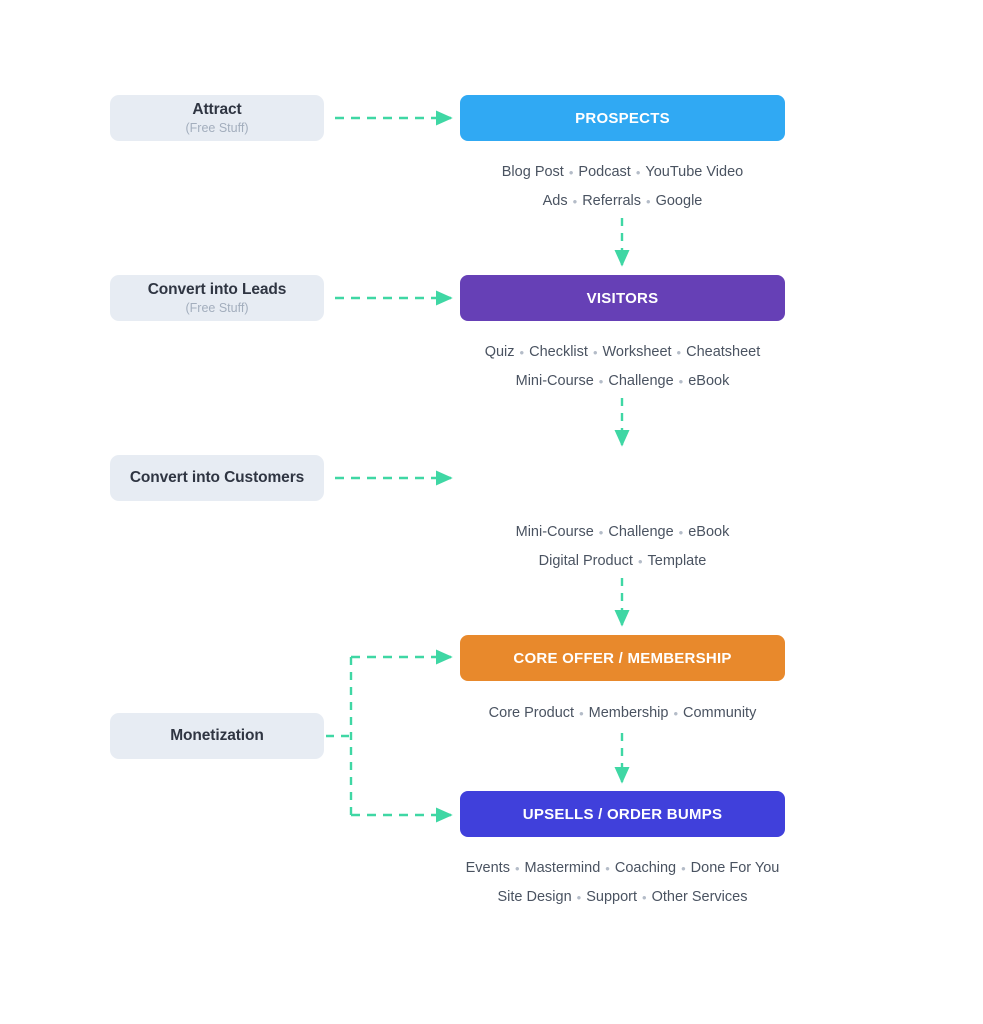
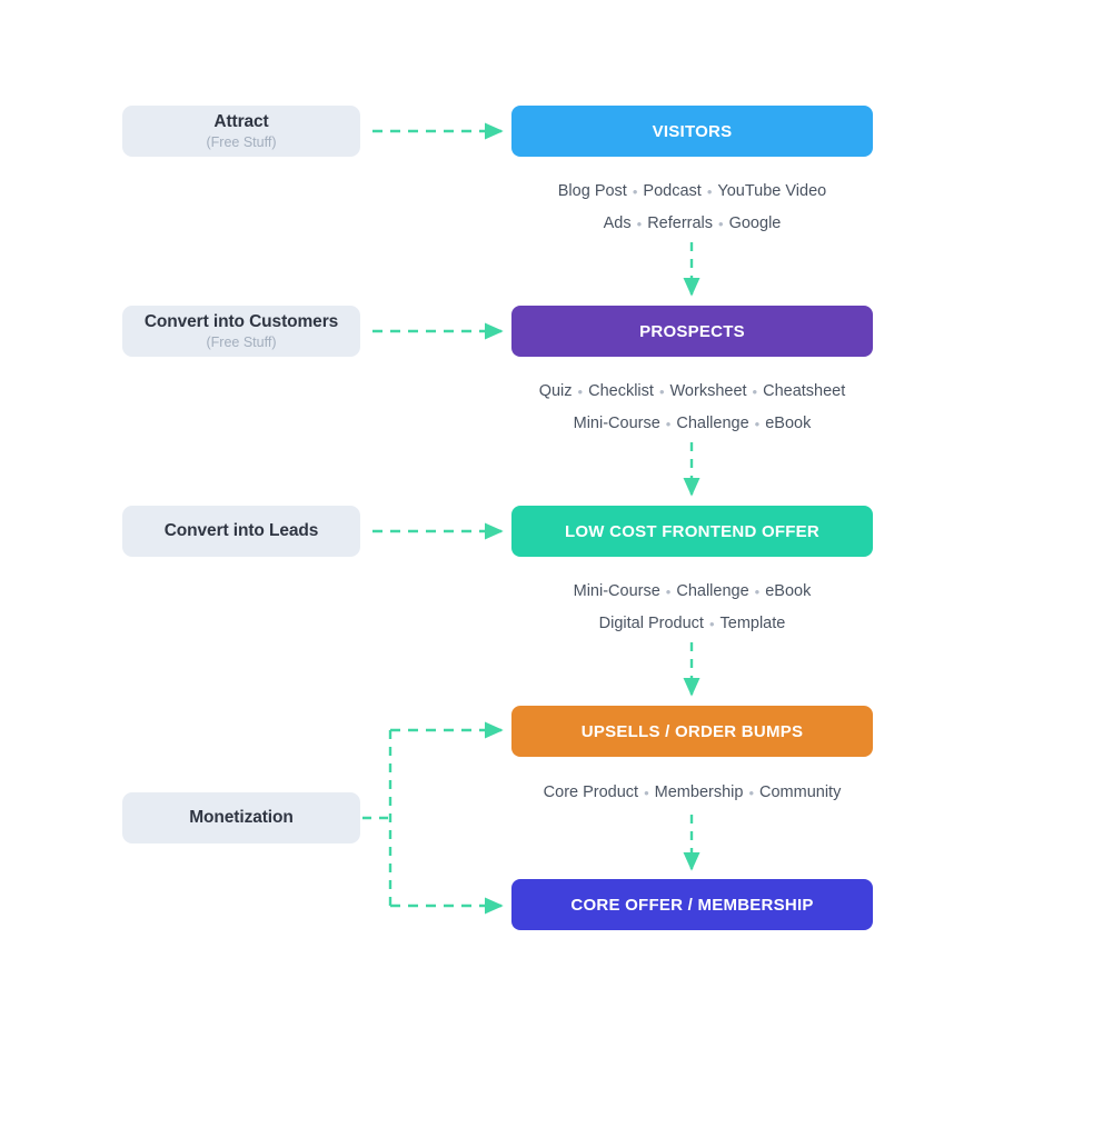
  Attract
  (Free Stuff)
- PROSPECTS
+ VISITORS
  Blog Post • Podcast • YouTube Video
  Ads • Referrals • Google
- Convert into Leads
+ Convert into Customers
  (Free Stuff)
- VISITORS
+ PROSPECTS
  Quiz • Checklist • Worksheet • Cheatsheet
  Mini-Course • Challenge • eBook
- Convert into Customers
+ Convert into Leads
+ LOW COST FRONTEND OFFER
  Mini-Course • Challenge • eBook
  Digital Product • Template
  Monetization
- CORE OFFER / MEMBERSHIP
+ UPSELLS / ORDER BUMPS
  Core Product • Membership • Community
- UPSELLS / ORDER BUMPS
+ CORE OFFER / MEMBERSHIP
- Events • Mastermind • Coaching • Done For You
- Site Design • Support • Other Services
